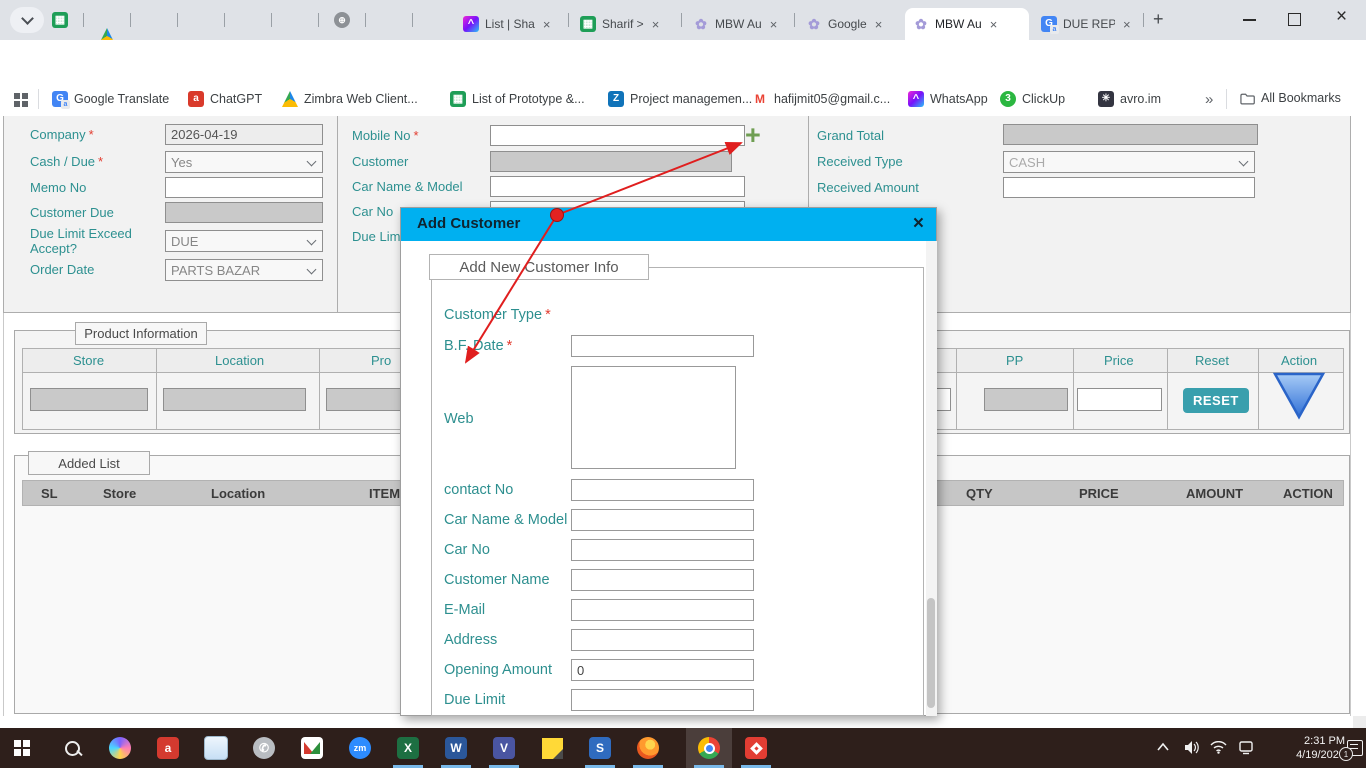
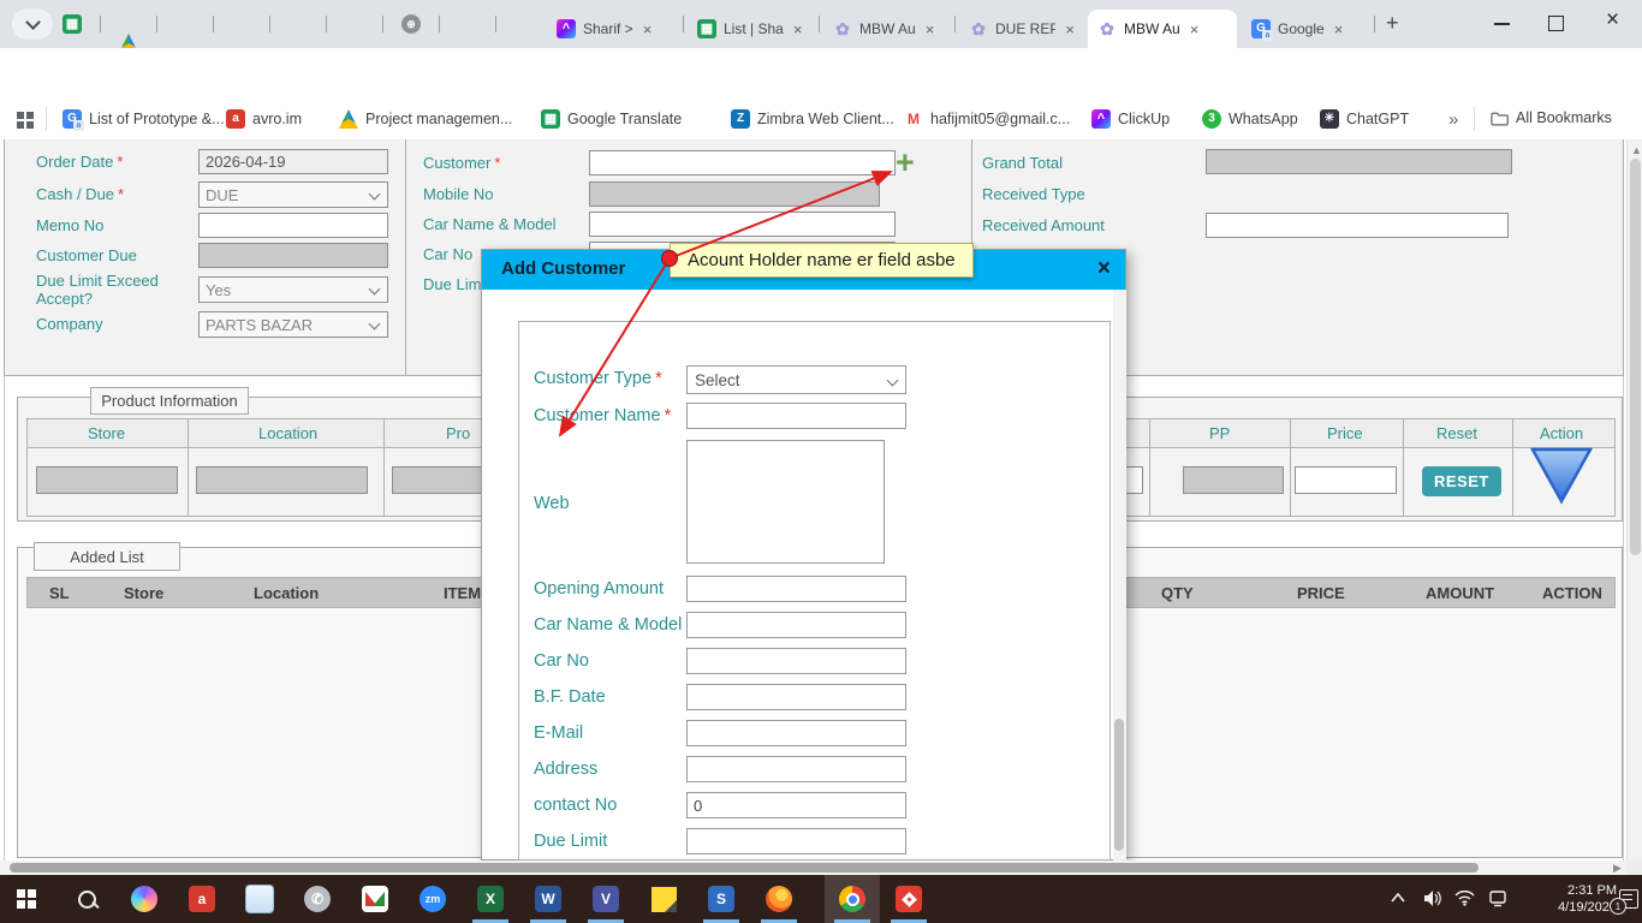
  ▦
  ⊕
  ^
- List | Sha
+ Sharif >
  ×
  ▦
- Sharif >
+ List | Sha
  ×
  ✿
  MBW Au
  ×
  ✿
- Google
+ DUE REP
  ×
  ✿
  MBW Au
  ×
  G
- DUE REP
+ Google
  ×
  +
  ×
  G
- Google Translate
+ List of Prototype &...
  a
- ChatGPT
+ avro.im
- Zimbra Web Client...
+ Project managemen...
  ▦
- List of Prototype &...
+ Google Translate
  Z
- Project managemen...
+ Zimbra Web Client...
  M
  hafijmit05@gmail.c...
  ^
- WhatsApp
+ ClickUp
  3
- ClickUp
+ WhatsApp
  ✳
- avro.im
+ ChatGPT
  »
  All Bookmarks
- Company *
+ Order Date *
  2026-04-19
  Cash / Due *
- Yes
+ DUE
  Memo No
  Customer Due
  Due Limit Exceed Accept?
- DUE
+ Yes
- Order Date
+ Company
  PARTS BAZAR
- Mobile No *
+ Customer *
  +
- Customer
+ Mobile No
  Car Name & Model
  Car No
  Due Lim
  Grand Total
  Received Type
- CASH
  Received Amount
  Product Information
  Store
  Location
  Pro
  PP
  Price
  Reset
  Action
  RESET
  Added List
  SL
  Store
  Location
  ITEM
  QTY
  PRICE
  AMOUNT
  ACTION
+ ▲
+ ▶
  Add Customer
  ×
- Add New Customer Info
  Customer Type *
+ Select
- B.F. Date *
+ Customer Name *
  Web
- contact No
+ Opening Amount
  Car Name & Model
  Car No
- Customer Name
+ B.F. Date
  E-Mail
  Address
- Opening Amount
+ contact No
  0
  Due Limit
+ Acount Holder name er field asbe
  a
  ✆
  zm
  X
  W
  V
  S
  2:31 PM
  4/19/202
  1
